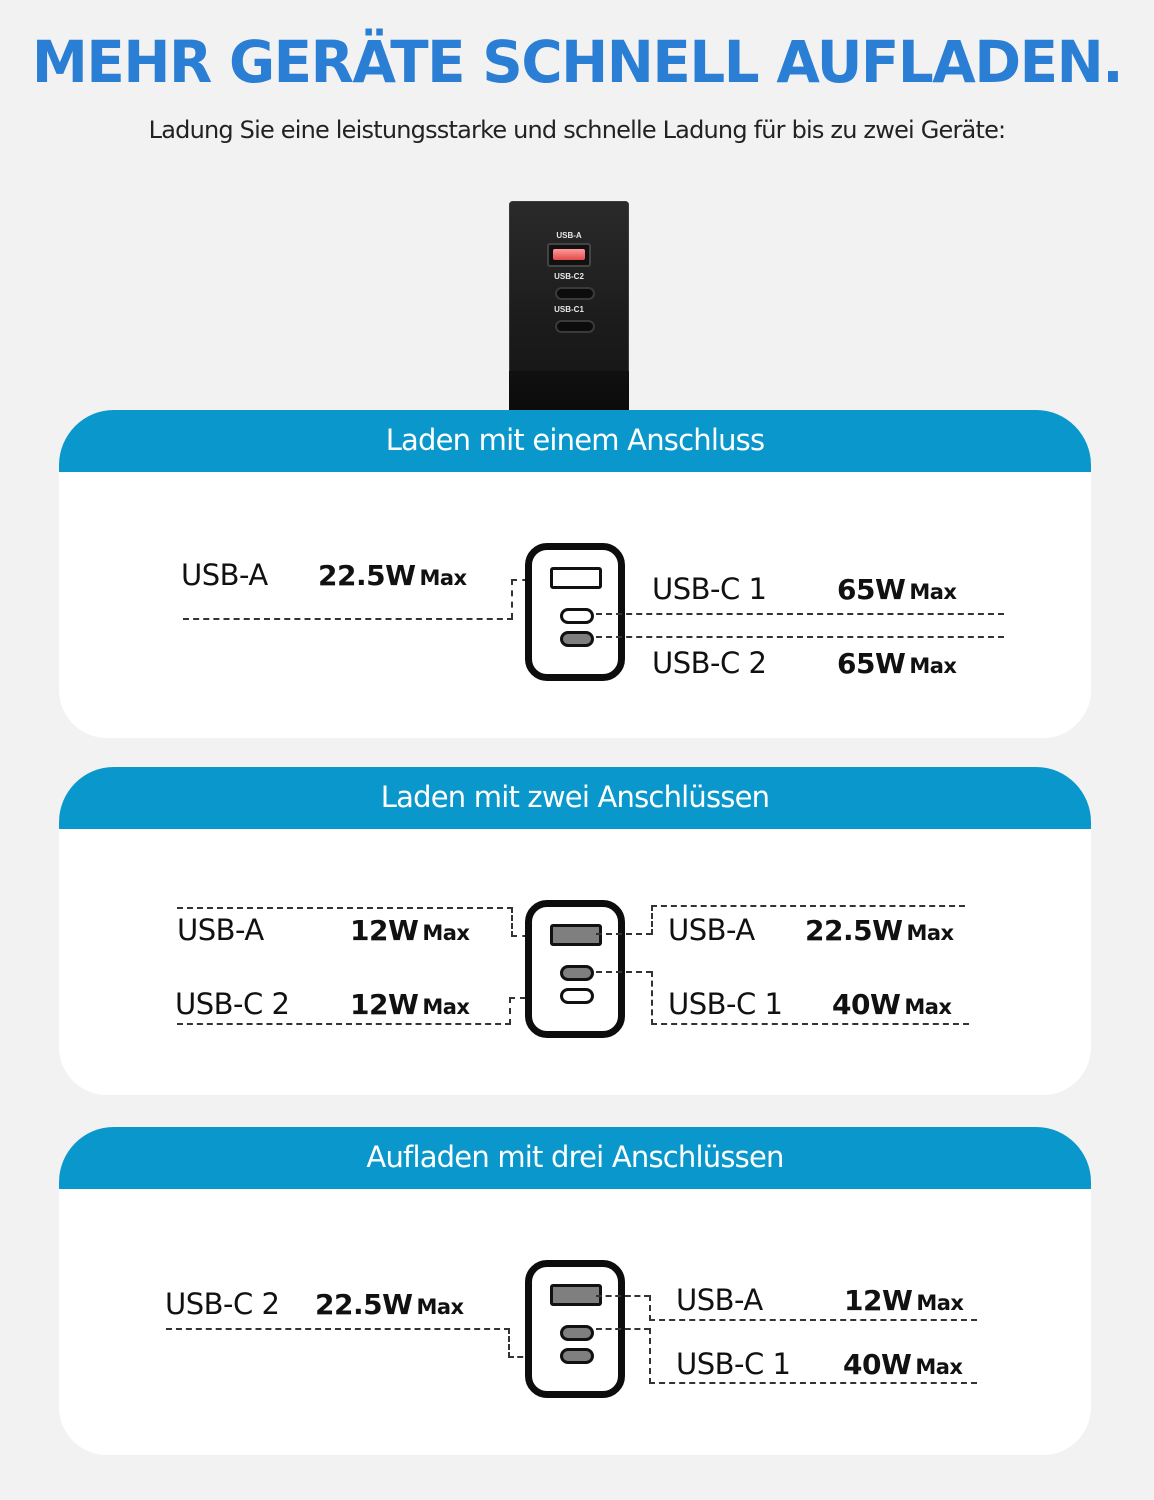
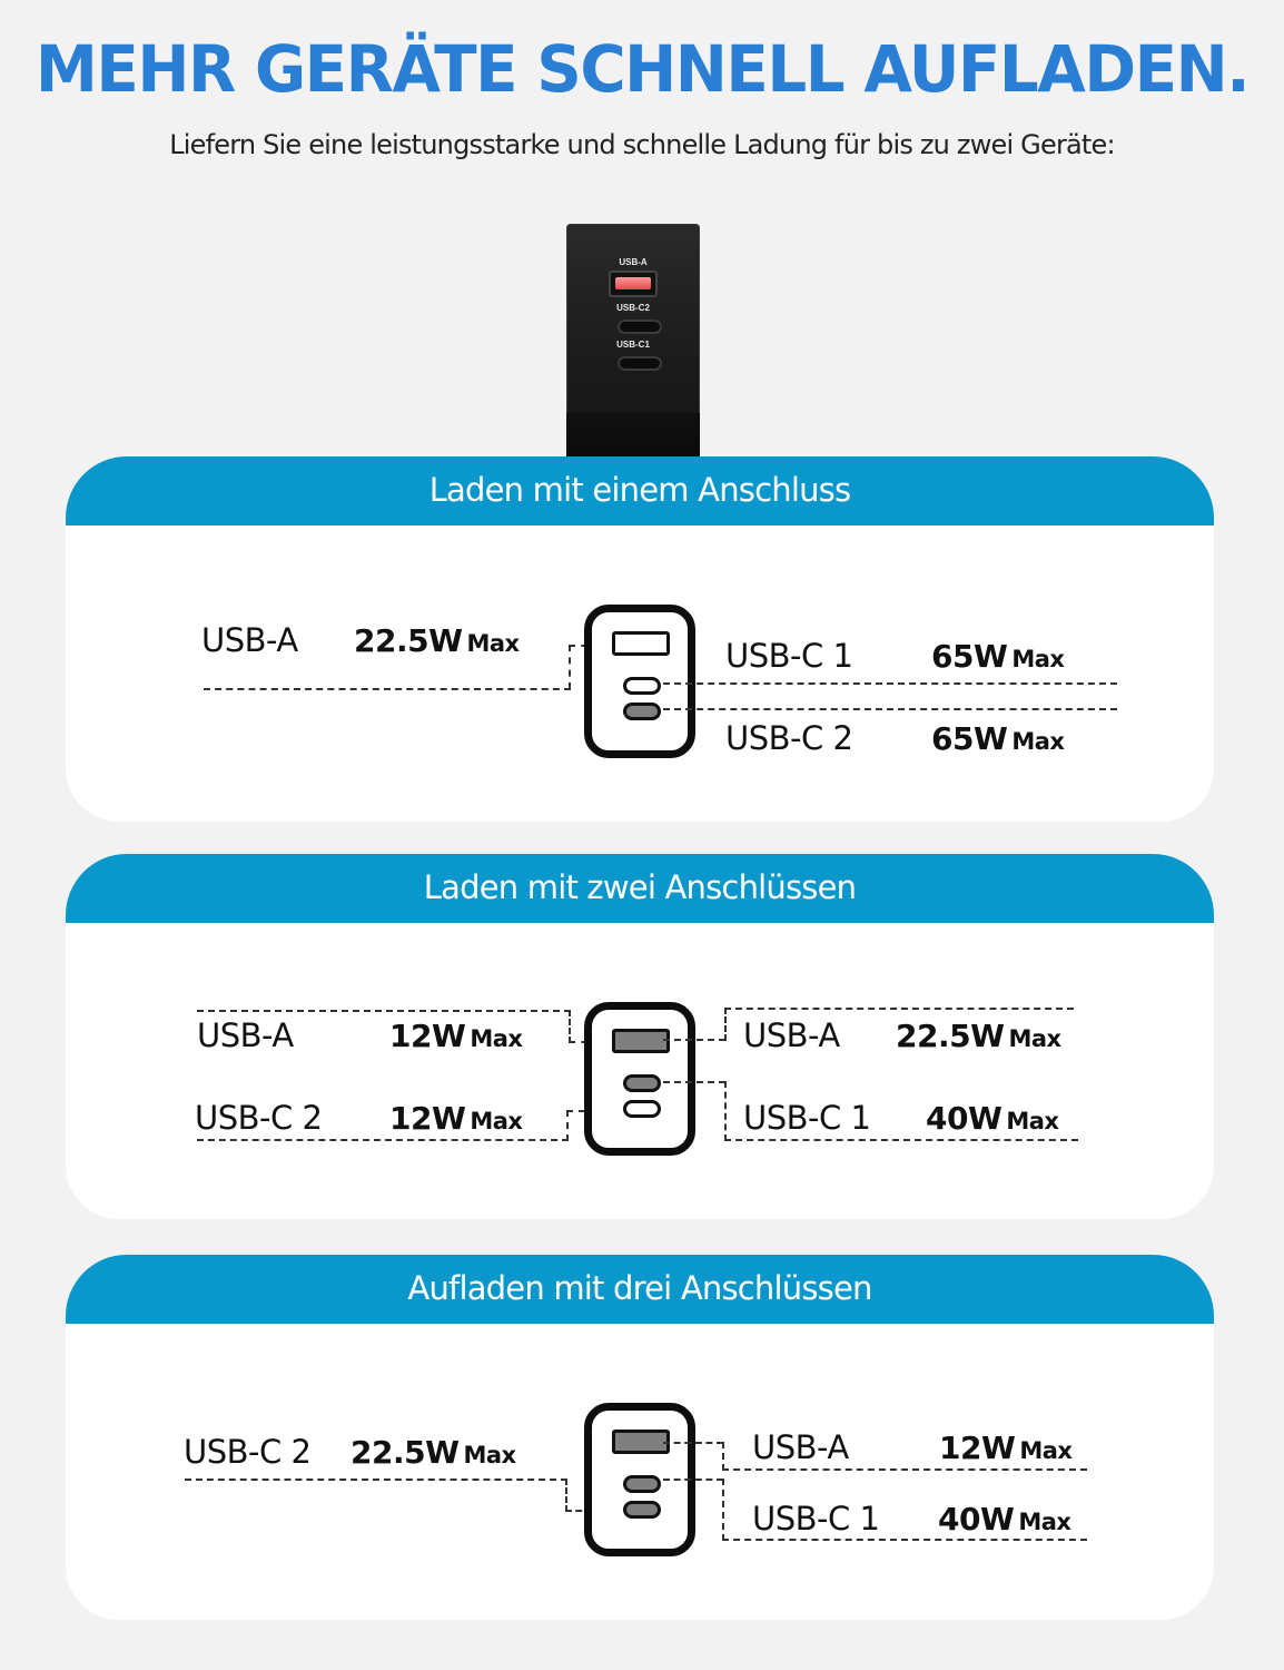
  MEHR GERÄTE SCHNELL AUFLADEN.
- Ladung Sie eine leistungsstarke und schnelle Ladung für bis zu zwei Geräte:
+ Liefern Sie eine leistungsstarke und schnelle Ladung für bis zu zwei Geräte:
  USB-A
  USB-C2
  USB-C1
  Laden mit einem Anschluss
  USB-A
  22.5W Max
  USB-C 1
  65W Max
  USB-C 2
  65W Max
  Laden mit zwei Anschlüssen
  USB-A
  12W Max
  USB-C 2
  12W Max
  USB-A
  22.5W Max
  USB-C 1
  40W Max
  Aufladen mit drei Anschlüssen
  USB-C 2
  22.5W Max
  USB-A
  12W Max
  USB-C 1
  40W Max
